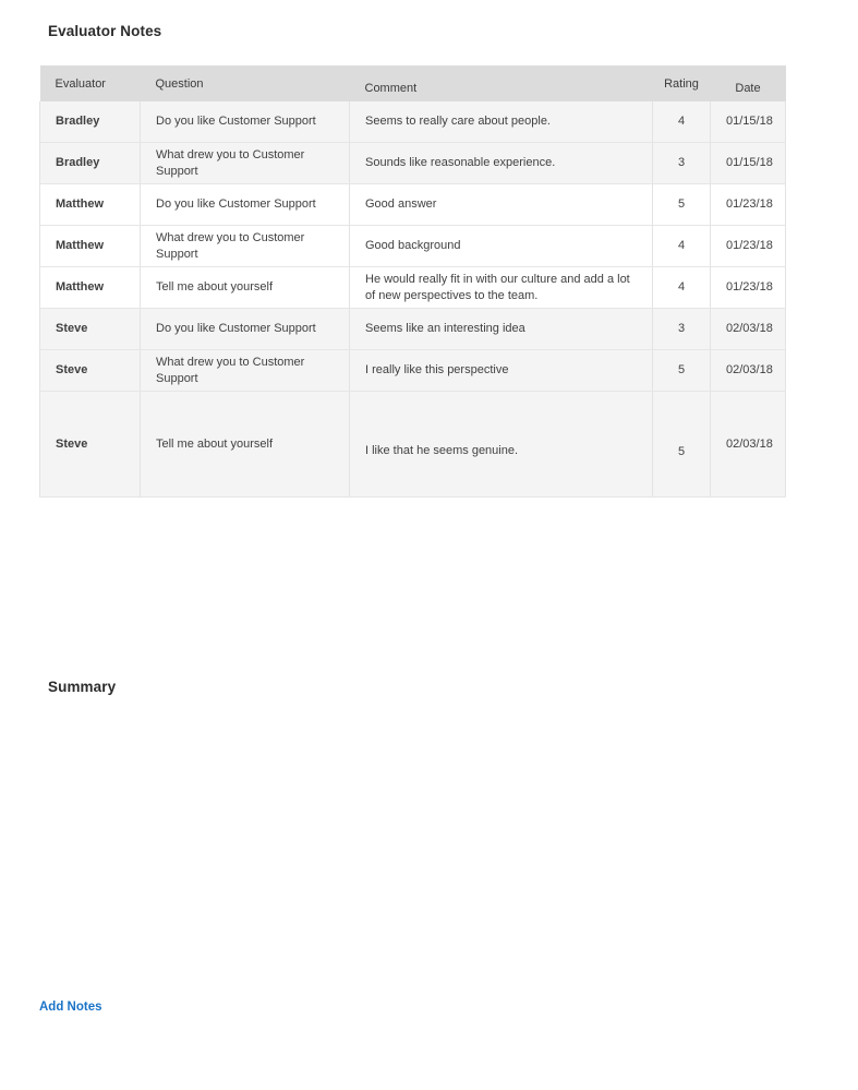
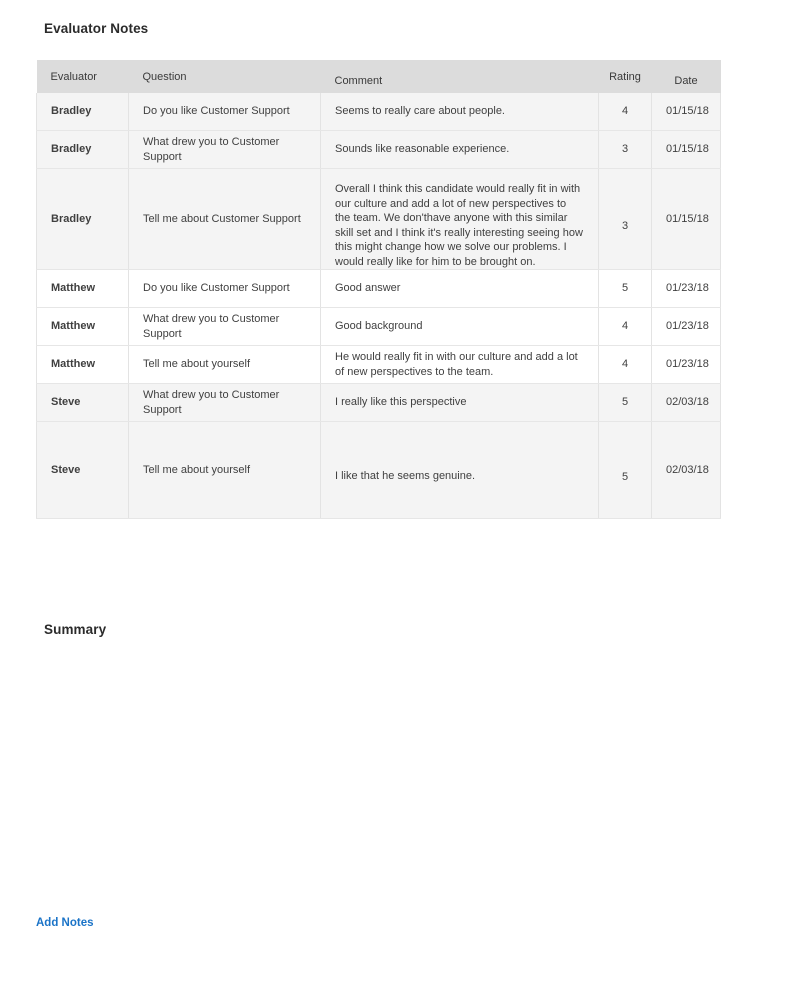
  Evaluator Notes
  Evaluator	Question	Comment	Rating	Date
  Bradley	Do you like Customer Support	Seems to really care about people.	4	01/15/18
  Bradley	What drew you to Customer Support	Sounds like reasonable experience.	3	01/15/18
+ Bradley	Tell me about Customer Support	Overall I think this candidate would really fit in with our culture and add a lot of new perspectives to the team. We don'thave anyone with this similar skill set and I think it's really interesting seeing how this might change how we solve our problems. I would really like for him to be brought on.	3	01/15/18
  Matthew	Do you like Customer Support	Good answer	5	01/23/18
  Matthew	What drew you to Customer Support	Good background	4	01/23/18
  Matthew	Tell me about yourself	He would really fit in with our culture and add a lot of new perspectives to the team.	4	01/23/18
- Steve	Do you like Customer Support	Seems like an interesting idea	3	02/03/18
  Steve	What drew you to Customer Support	I really like this perspective	5	02/03/18
  Steve	Tell me about yourself	I like that he seems genuine.	5	02/03/18
  Summary
  Add Notes
